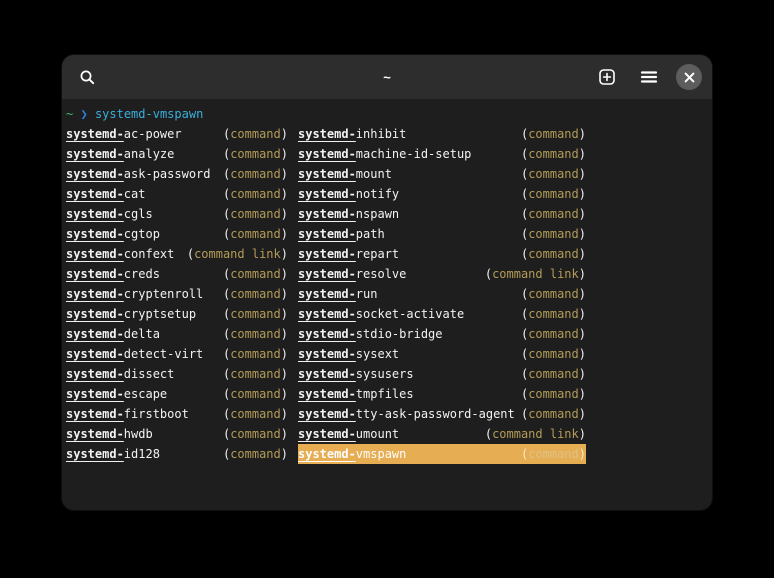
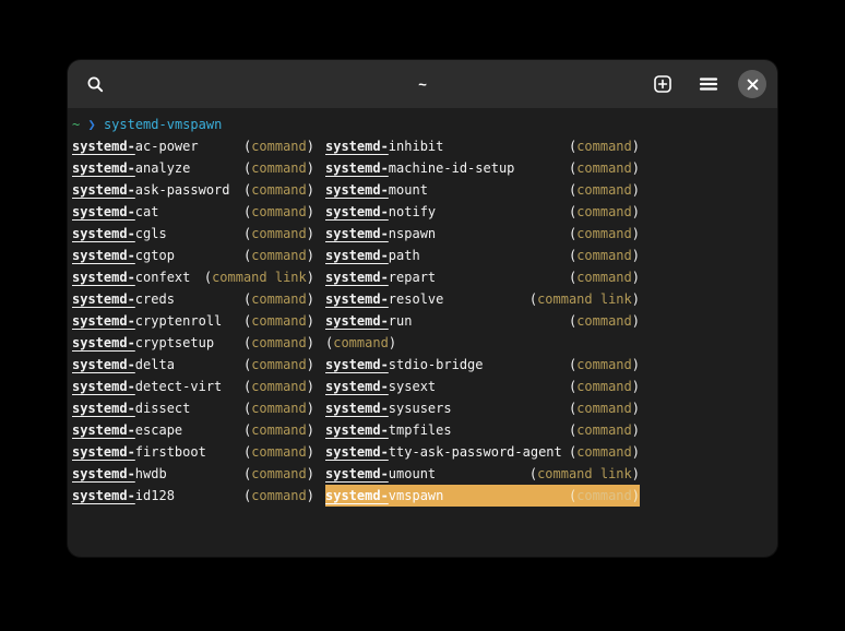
  ~
  ~ ❯ systemd-vmspawn
  systemd-ac-power
  (command)
  systemd-analyze
  (command)
  systemd-ask-password
  (command)
  systemd-cat
  (command)
  systemd-cgls
  (command)
  systemd-cgtop
  (command)
  systemd-confext
  (command link)
  systemd-creds
  (command)
  systemd-cryptenroll
  (command)
  systemd-cryptsetup
  (command)
  systemd-delta
  (command)
  systemd-detect-virt
  (command)
  systemd-dissect
  (command)
  systemd-escape
  (command)
  systemd-firstboot
  (command)
  systemd-hwdb
  (command)
  systemd-id128
  (command)
  systemd-inhibit
  (command)
  systemd-machine-id-setup
  (command)
  systemd-mount
  (command)
  systemd-notify
  (command)
  systemd-nspawn
  (command)
  systemd-path
  (command)
  systemd-repart
  (command)
  systemd-resolve
  (command link)
  systemd-run
  (command)
- systemd-socket-activate
  (command)
  systemd-stdio-bridge
  (command)
  systemd-sysext
  (command)
  systemd-sysusers
  (command)
  systemd-tmpfiles
  (command)
  systemd-tty-ask-password-agent
  (command)
  systemd-umount
  (command link)
  systemd-vmspawn
  (command)
